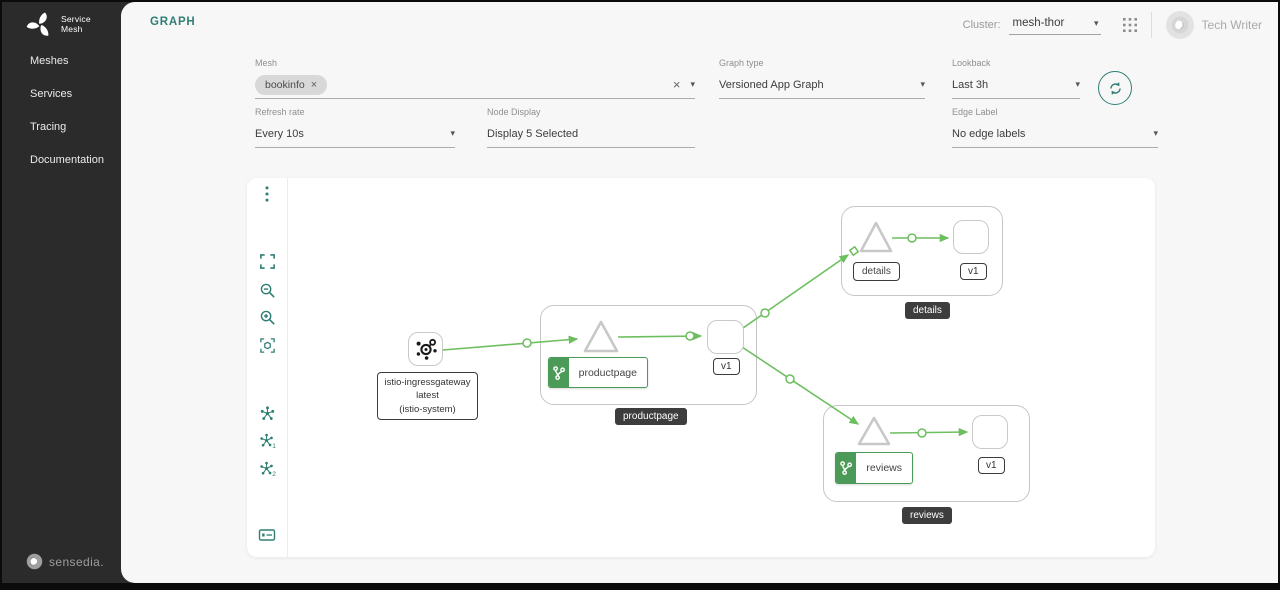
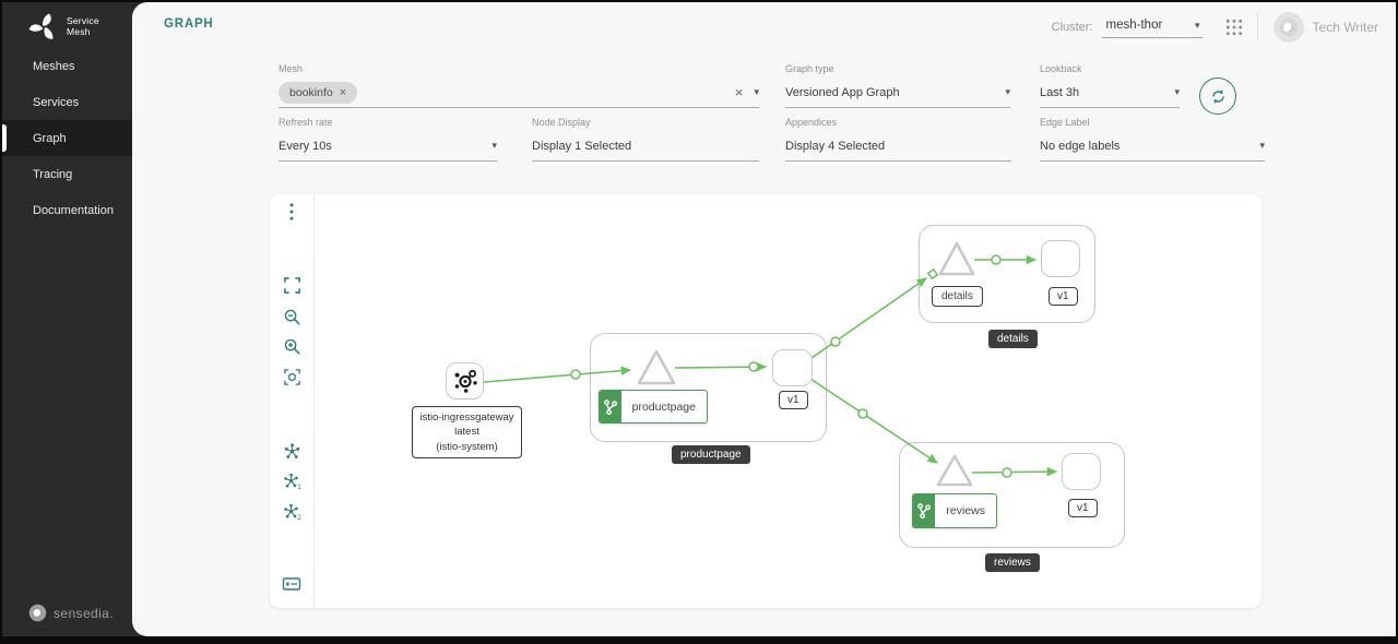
  Service
  Mesh
  Meshes
  Services
+ Graph
  Tracing
  Documentation
  sensedia.
  GRAPH
  Cluster:
  mesh-thor
  ▾
  Tech Writer
  Mesh
  bookinfo
  ×
  ×
  ▾
  Graph type
  Versioned App Graph
  ▾
  Lookback
  Last 3h
  ▾
  Refresh rate
  Every 10s
  ▾
  Node Display
- Display 5 Selected
+ Display 1 Selected
+ Appendices
+ Display 4 Selected
  Edge Label
  No edge labels
  ▾
  istio-ingressgateway
  latest
  (istio-system)
  productpage
  v1
  productpage
  details
  v1
  details
  reviews
  v1
  reviews
